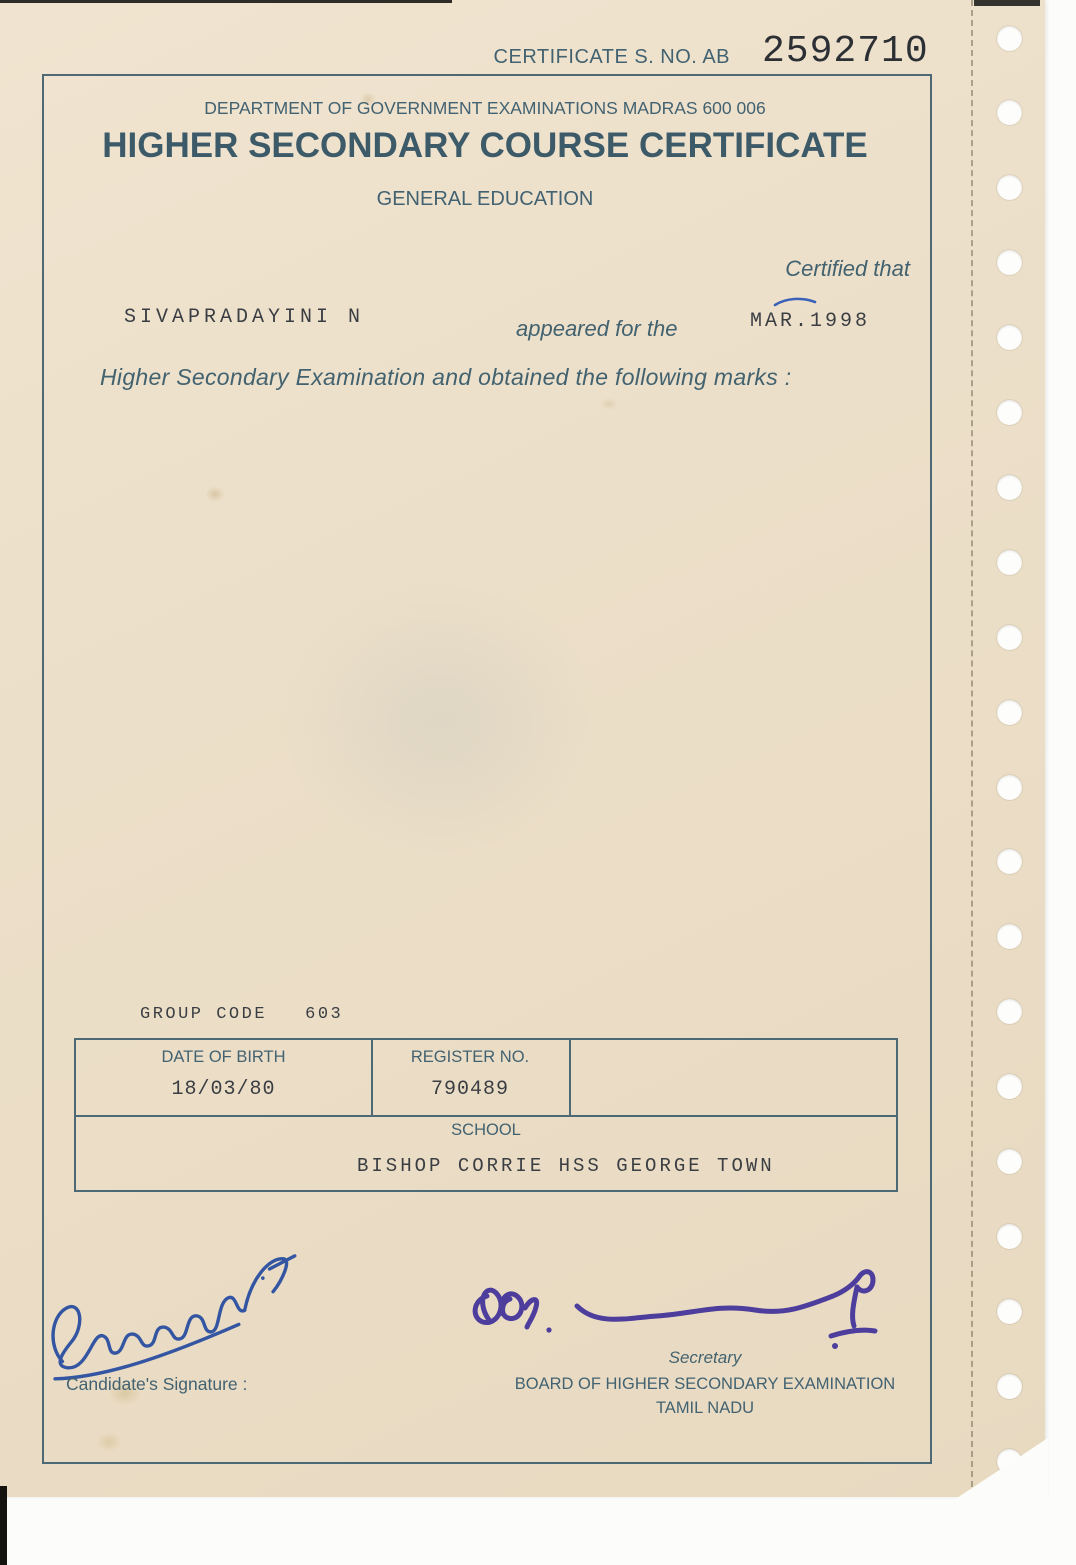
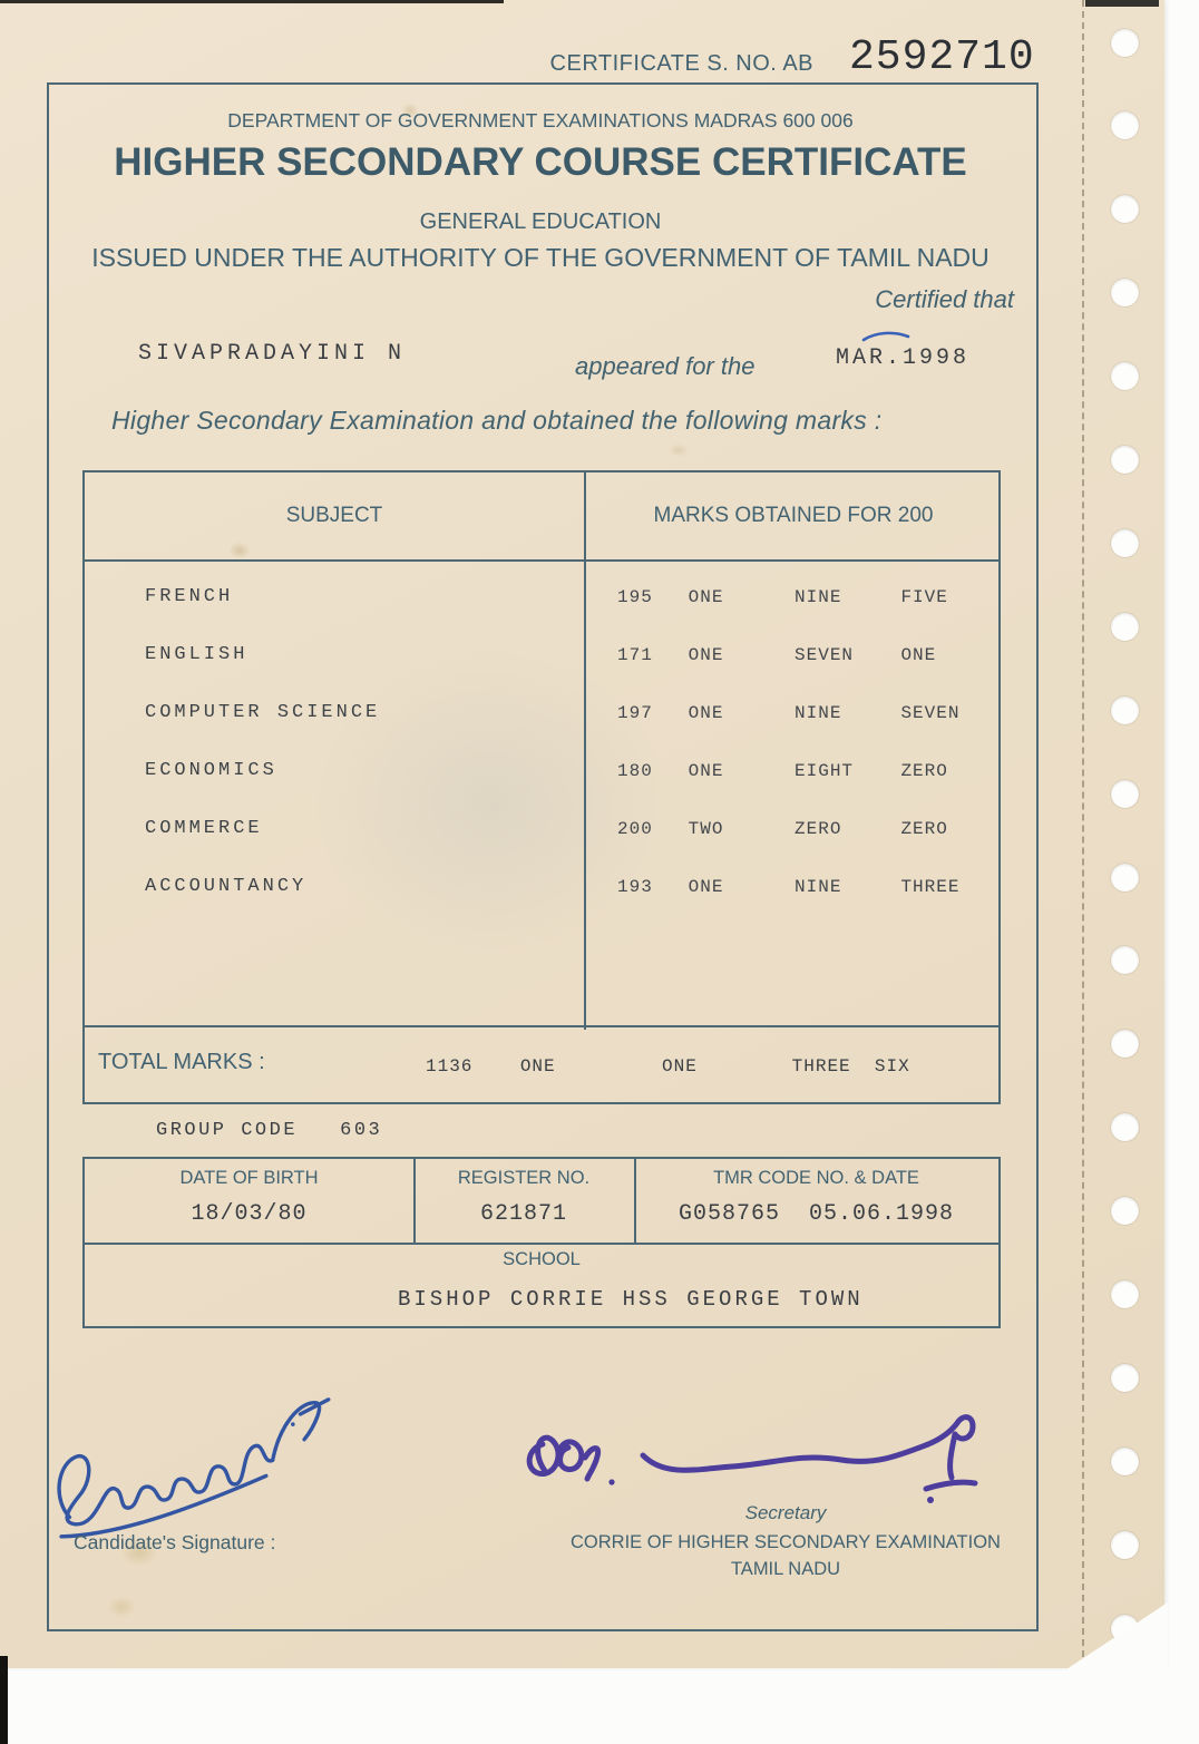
  CERTIFICATE S. NO. AB
  2592710
  DEPARTMENT OF GOVERNMENT EXAMINATIONS MADRAS 600 006
  HIGHER SECONDARY COURSE CERTIFICATE
  GENERAL EDUCATION
+ ISSUED UNDER THE AUTHORITY OF THE GOVERNMENT OF TAMIL NADU
  Certified that
  SIVAPRADAYINI N
  appeared for the
  MAR.1998
  Higher Secondary Examination and obtained the following marks :
+ SUBJECT
+ MARKS OBTAINED FOR 200
+ FRENCH
+ 195 ONE NINE FIVE
+ ENGLISH
+ 171 ONE SEVEN ONE
+ COMPUTER SCIENCE
+ 197 ONE NINE SEVEN
+ ECONOMICS
+ 180 ONE EIGHT ZERO
+ COMMERCE
+ 200 TWO ZERO ZERO
+ ACCOUNTANCY
+ 193 ONE NINE THREE
+ TOTAL MARKS :
+ 1136 ONE ONE THREE SIX
  GROUP CODE 603
  DATE OF BIRTH
  18/03/80
  REGISTER NO.
- 790489
+ 621871
+ TMR CODE NO. & DATE
+ G058765 05.06.1998
  SCHOOL
  BISHOP CORRIE HSS GEORGE TOWN
  Candidate's Signature :
  Secretary
- BOARD OF HIGHER SECONDARY EXAMINATION
+ CORRIE OF HIGHER SECONDARY EXAMINATION
  TAMIL NADU
